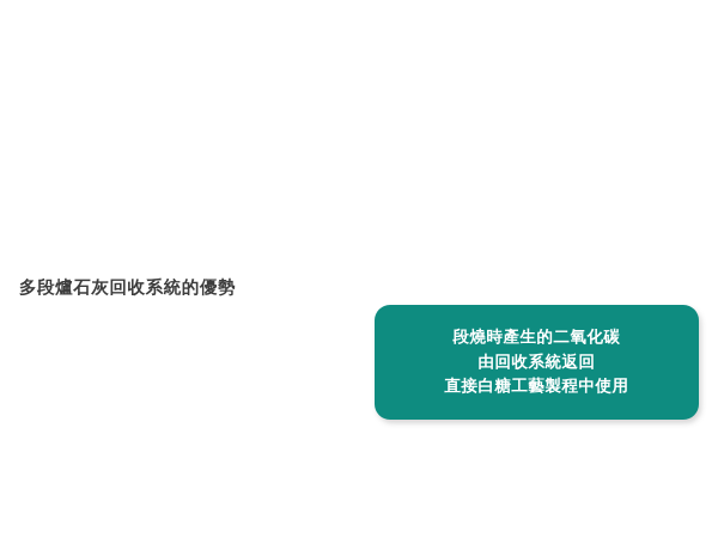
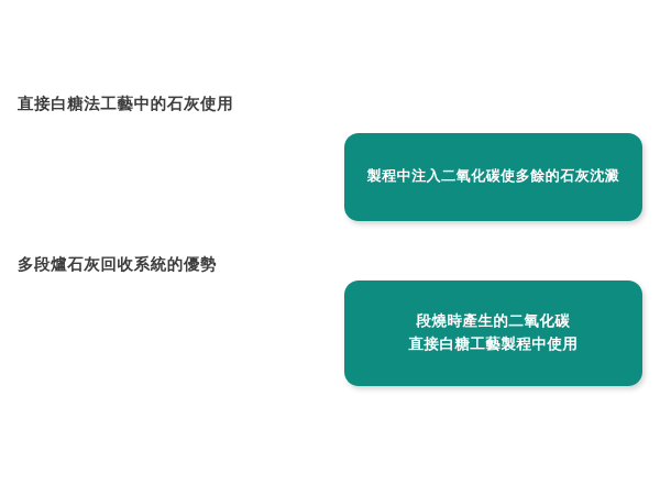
+ 直接白糖法工藝中的石灰使用
+ 製程中注入二氧化碳使多餘的石灰沈澱
  多段爐石灰回收系統的優勢
  段燒時產生的二氧化碳
- 由回收系統返回
  直接白糖工藝製程中使用
